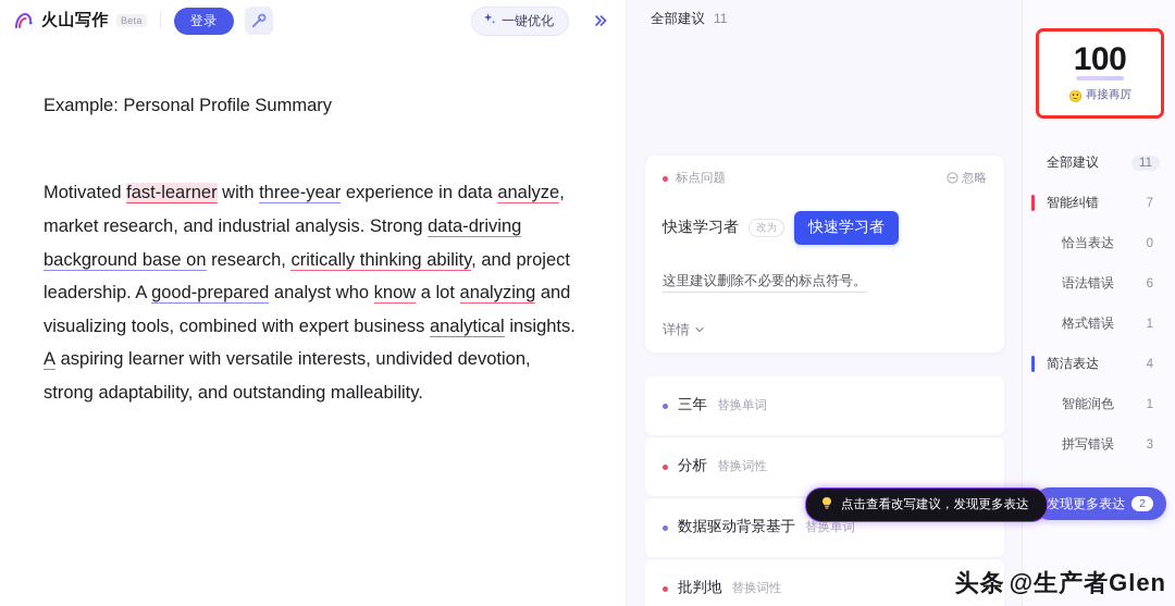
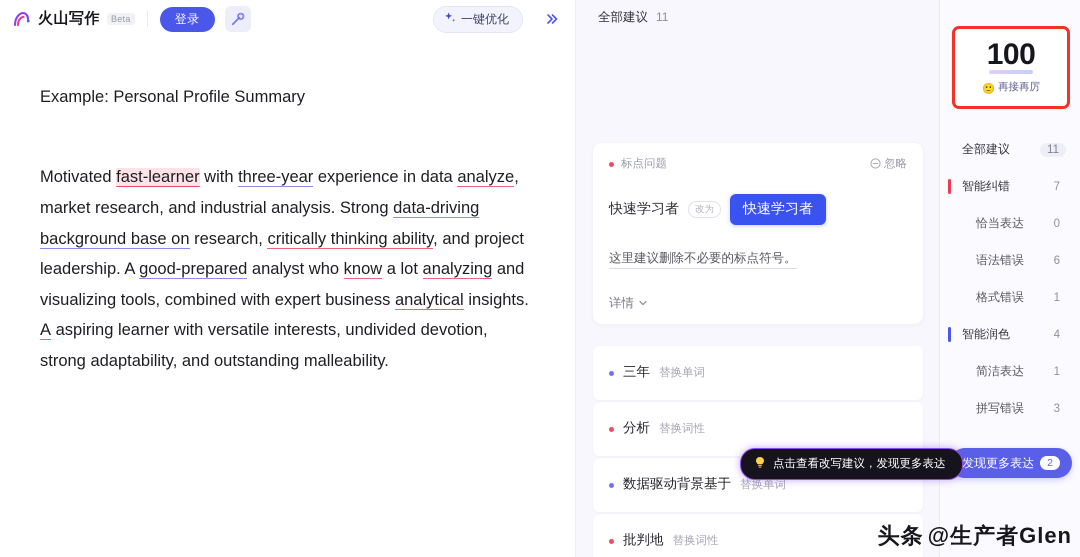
  火山写作
  Beta
  登录
  一键优化
  Example: Personal Profile Summary
  Motivated fast-learner with three-year experience in data analyze, market research, and industrial analysis. Strong data-driving background base on research, critically thinking ability, and project leadership. A good-prepared analyst who know a lot analyzing and visualizing tools, combined with expert business analytical insights. A aspiring learner with versatile interests, undivided devotion, strong adaptability, and outstanding malleability.
  全部建议
  11
  标点问题
  忽略
  快速学习者
  改为
  快速学习者
  这里建议删除不必要的标点符号。
  详情
  三年
  替换单词
  分析
  替换词性
  数据驱动背景基于
  替换单词
  批判地
  替换词性
  100
  🙂
  再接再厉
  全部建议
  11
  智能纠错
  7
  恰当表达
  0
  语法错误
  6
  格式错误
  1
- 简洁表达
+ 智能润色
  4
- 智能润色
+ 简洁表达
  1
  拼写错误
  3
  发现更多表达
  2
  点击查看改写建议，发现更多表达
  头条
  @生产者Glen
